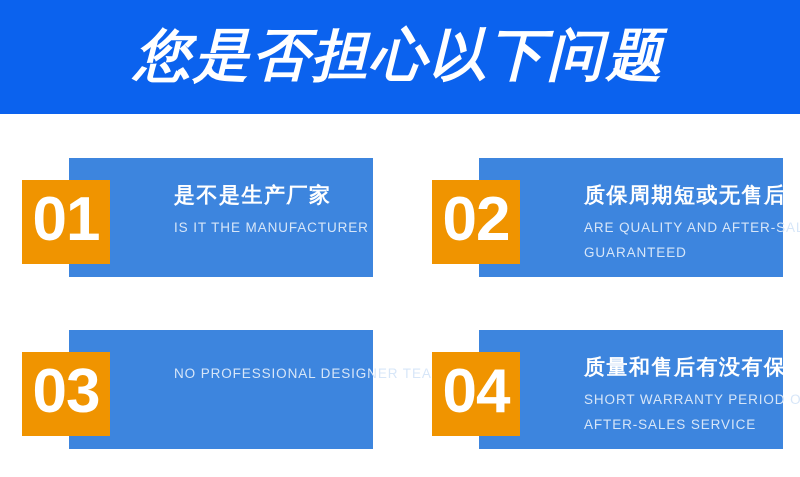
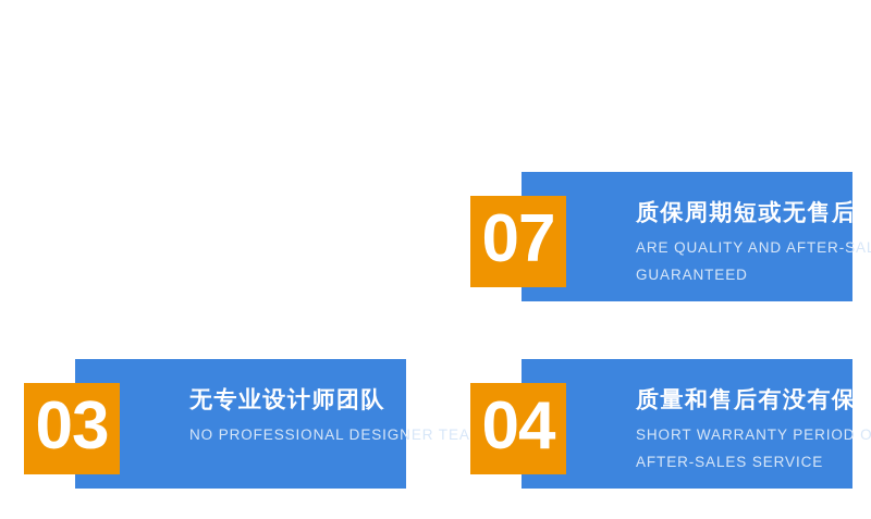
- 您是否担心以下问题
- 是不是生产厂家
- IS IT THE MANUFACTURER
- 01
  质保周期短或无售后
  ARE QUALITY AND AFTER-SA
  GUARANTEED
- 02
+ 07
+ 无专业设计师团队
  NO PROFESSIONAL DESIGNER TEA
  03
  质量和售后有没有保障
  SHORT WARRANTY PERIOD O
  AFTER-SALES SERVICE
  04
